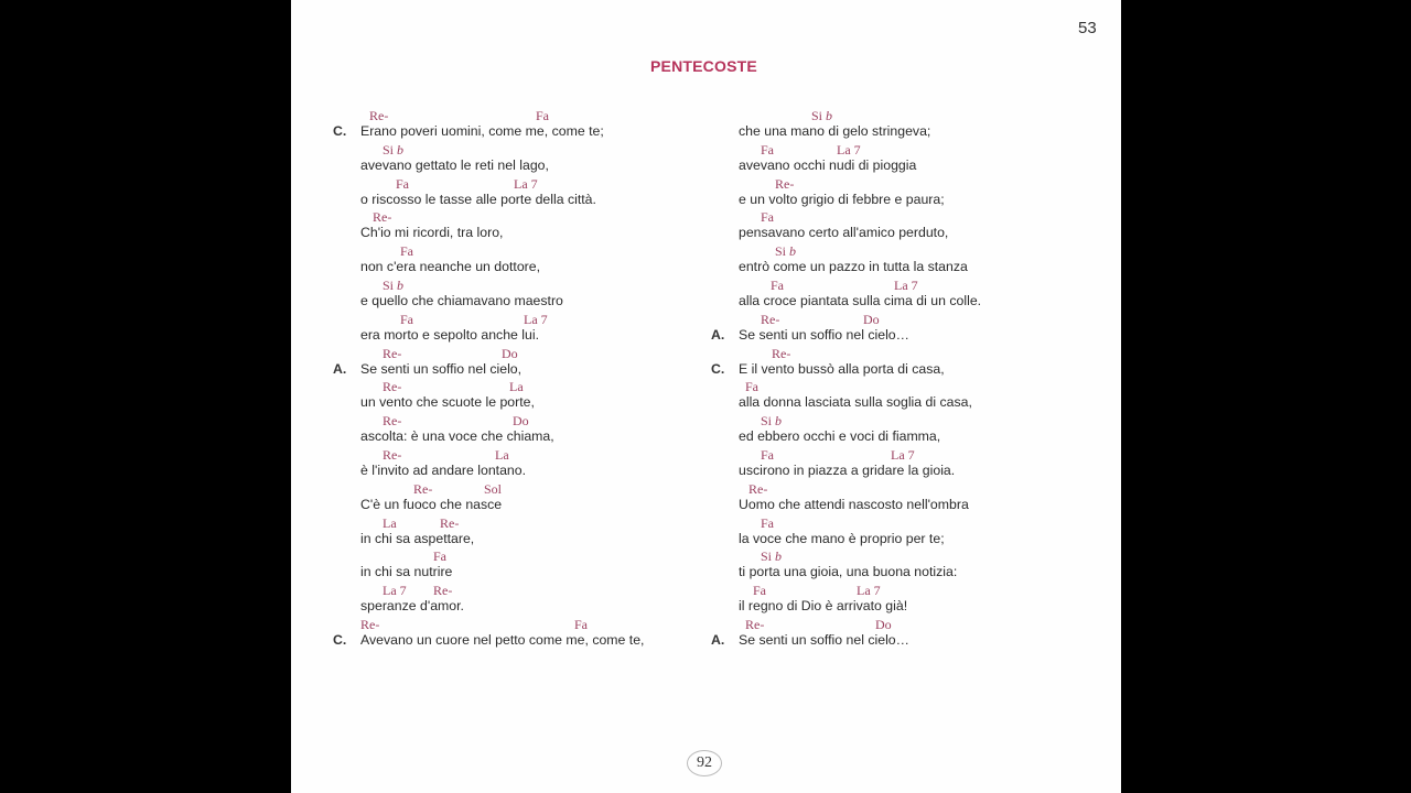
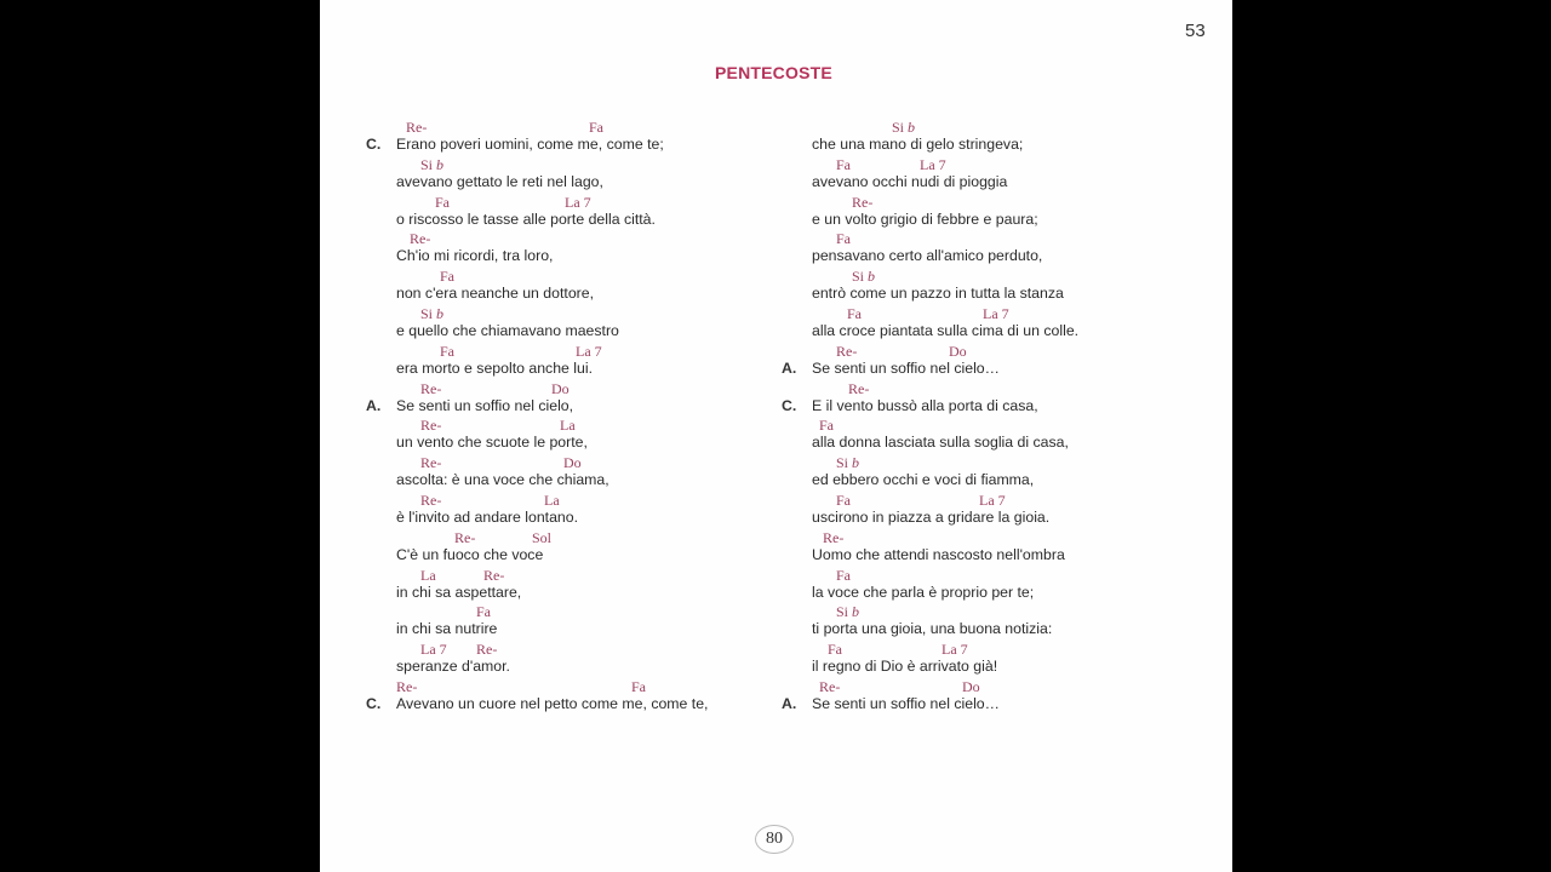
  53
  PENTECOSTE
  C.
  Re-
  Fa
  Erano poveri uomini, come me, come te;
  Si b
  avevano gettato le reti nel lago,
  Fa
  La 7
  o riscosso le tasse alle porte della città.
  Re-
  Ch'io mi ricordi, tra loro,
  Fa
  non c'era neanche un dottore,
  Si b
  e quello che chiamavano maestro
  Fa
  La 7
  era morto e sepolto anche lui.
  A.
  Re-
  Do
  Se senti un soffio nel cielo,
  Re-
  La
  un vento che scuote le porte,
  Re-
  Do
  ascolta: è una voce che chiama,
  Re-
  La
  è l'invito ad andare lontano.
  Re-
  Sol
- C'è un fuoco che nasce
+ C'è un fuoco che voce
  La
  Re-
  in chi sa aspettare,
  Fa
  in chi sa nutrire
  La 7
  Re-
  speranze d'amor.
  C.
  Re-
  Fa
  Avevano un cuore nel petto come me, come te,
  Si b
  che una mano di gelo stringeva;
  Fa
  La 7
  avevano occhi nudi di pioggia
  Re-
  e un volto grigio di febbre e paura;
  Fa
  pensavano certo all'amico perduto,
  Si b
  entrò come un pazzo in tutta la stanza
  Fa
  La 7
  alla croce piantata sulla cima di un colle.
  A.
  Re-
  Do
  Se senti un soffio nel cielo…
  C.
  Re-
  E il vento bussò alla porta di casa,
  Fa
  alla donna lasciata sulla soglia di casa,
  Si b
  ed ebbero occhi e voci di fiamma,
  Fa
  La 7
  uscirono in piazza a gridare la gioia.
  Re-
  Uomo che attendi nascosto nell'ombra
  Fa
- la voce che mano è proprio per te;
+ la voce che parla è proprio per te;
  Si b
  ti porta una gioia, una buona notizia:
  Fa
  La 7
  il regno di Dio è arrivato già!
  A.
  Re-
  Do
  Se senti un soffio nel cielo…
- 92
+ 80
